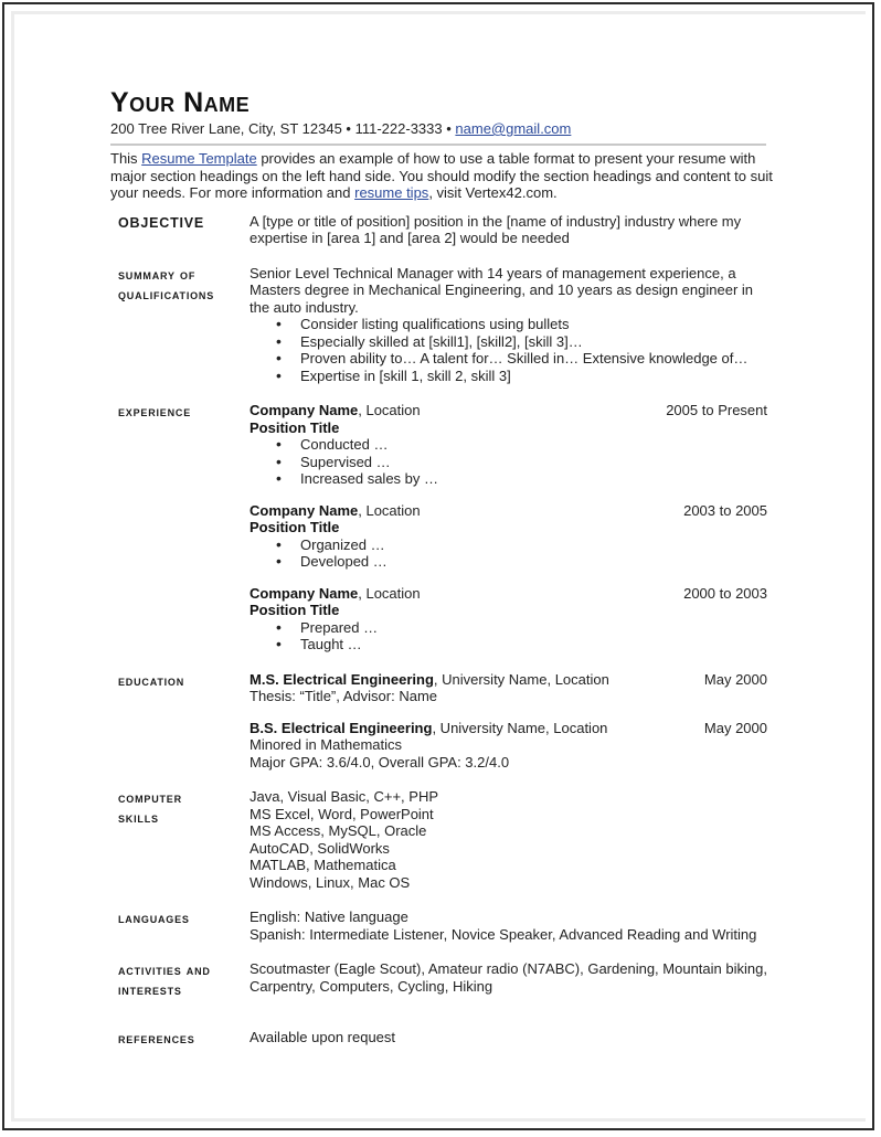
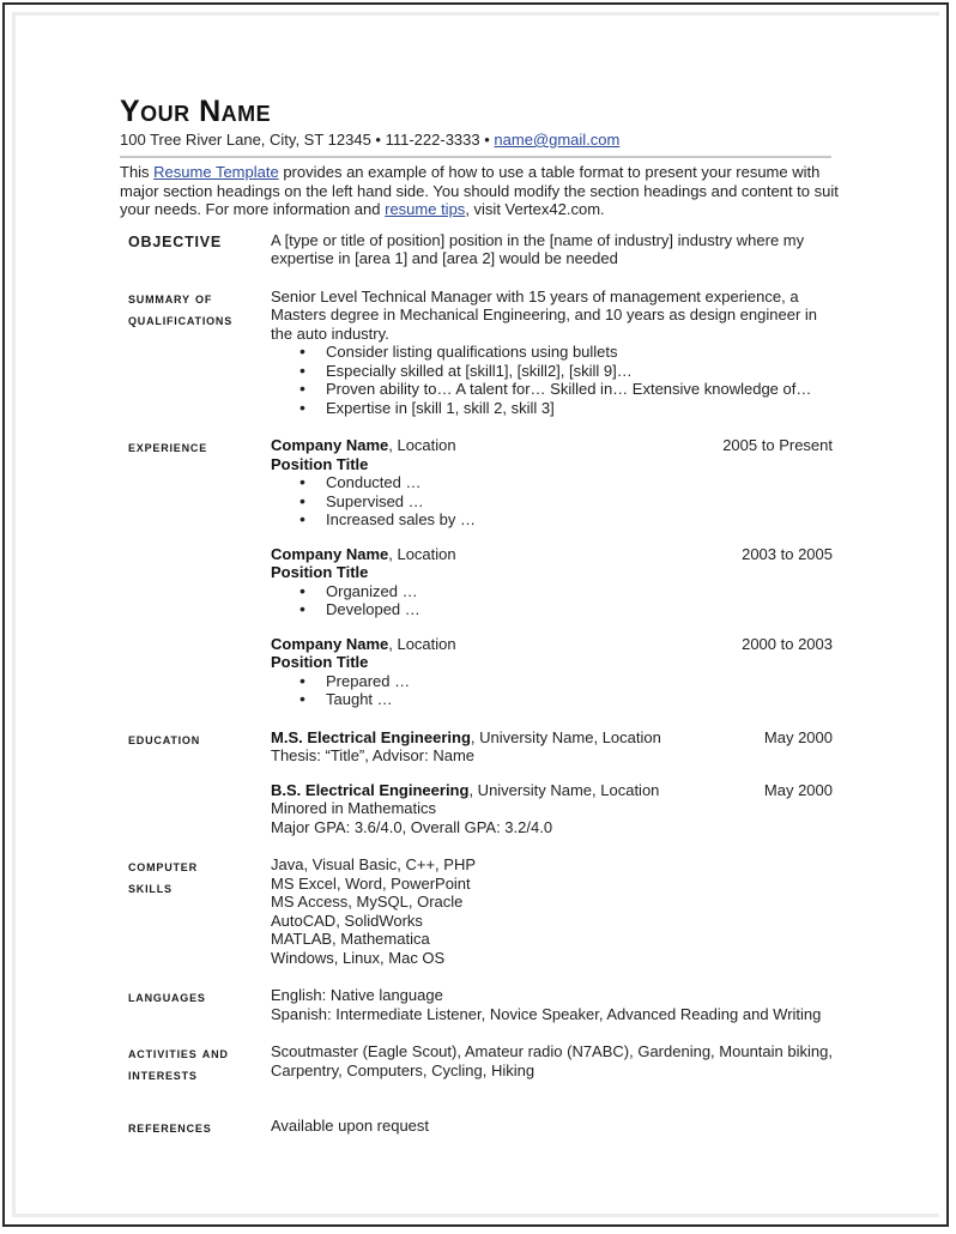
  Your Name
- 200 Tree River Lane, City, ST 12345 • 111-222-3333 • name@gmail.com
+ 100 Tree River Lane, City, ST 12345 • 111-222-3333 • name@gmail.com
  This Resume Template provides an example of how to use a table format to present your resume with major section headings on the left hand side. You should modify the section headings and content to suit your needs. For more information and resume tips, visit Vertex42.com.
  OBJECTIVE
  A [type or title of position] position in the [name of industry] industry where my expertise in [area 1] and [area 2] would be needed
  summary of
  qualifications
- Senior Level Technical Manager with 14 years of management experience, a Masters degree in Mechanical Engineering, and 10 years as design engineer in the auto industry.
+ Senior Level Technical Manager with 15 years of management experience, a Masters degree in Mechanical Engineering, and 10 years as design engineer in the auto industry.
  Consider listing qualifications using bullets
- Especially skilled at [skill1], [skill2], [skill 3]…
+ Especially skilled at [skill1], [skill2], [skill 9]…
  Proven ability to… A talent for… Skilled in… Extensive knowledge of…
  Expertise in [skill 1, skill 2, skill 3]
  experience
  Company Name, Location
  2005 to Present
  Position Title
  Conducted …
  Supervised …
  Increased sales by …
  Company Name, Location
  2003 to 2005
  Position Title
  Organized …
  Developed …
  Company Name, Location
  2000 to 2003
  Position Title
  Prepared …
  Taught …
  education
  M.S. Electrical Engineering, University Name, Location
  May 2000
  Thesis: “Title”, Advisor: Name
  B.S. Electrical Engineering, University Name, Location
  May 2000
  Minored in Mathematics
  Major GPA: 3.6/4.0, Overall GPA: 3.2/4.0
  computer
  skills
  Java, Visual Basic, C++, PHP
  MS Excel, Word, PowerPoint
  MS Access, MySQL, Oracle
  AutoCAD, SolidWorks
  MATLAB, Mathematica
  Windows, Linux, Mac OS
  languages
  English: Native language
  Spanish: Intermediate Listener, Novice Speaker, Advanced Reading and Writing
  activities and
  interests
  Scoutmaster (Eagle Scout), Amateur radio (N7ABC), Gardening, Mountain biking, Carpentry, Computers, Cycling, Hiking
  references
  Available upon request
